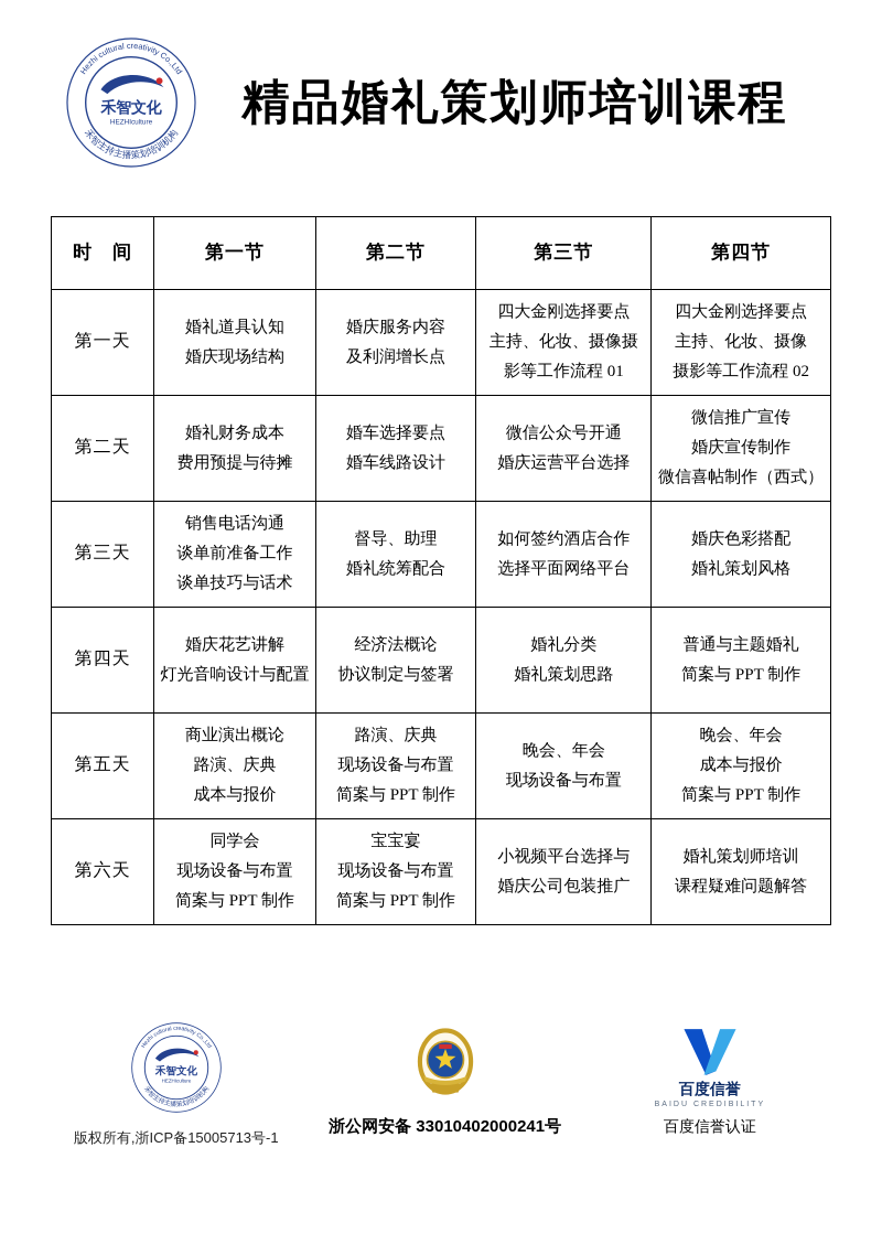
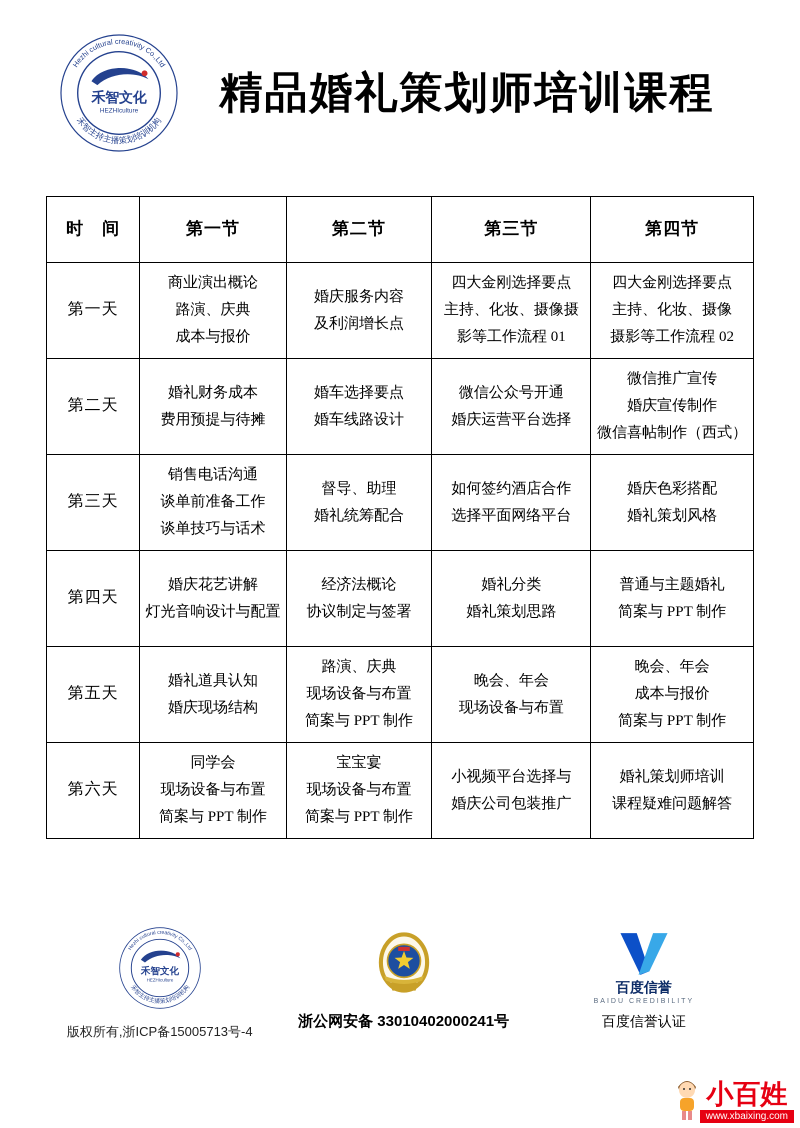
  精品婚礼策划师培训课程
  时 间	第一节	第二节	第三节	第四节
- 第一天	婚礼道具认知 婚庆现场结构	婚庆服务内容 及利润增长点	四大金刚选择要点 主持、化妆、摄像摄 影等工作流程 01	四大金刚选择要点 主持、化妆、摄像 摄影等工作流程 02
+ 第一天	商业演出概论 路演、庆典 成本与报价	婚庆服务内容 及利润增长点	四大金刚选择要点 主持、化妆、摄像摄 影等工作流程 01	四大金刚选择要点 主持、化妆、摄像 摄影等工作流程 02
  第二天	婚礼财务成本 费用预提与待摊	婚车选择要点 婚车线路设计	微信公众号开通 婚庆运营平台选择	微信推广宣传 婚庆宣传制作 微信喜帖制作（西式）
  第三天	销售电话沟通 谈单前准备工作 谈单技巧与话术	督导、助理 婚礼统筹配合	如何签约酒店合作 选择平面网络平台	婚庆色彩搭配 婚礼策划风格
  第四天	婚庆花艺讲解 灯光音响设计与配置	经济法概论 协议制定与签署	婚礼分类 婚礼策划思路	普通与主题婚礼 简案与 PPT 制作
- 第五天	商业演出概论 路演、庆典 成本与报价	路演、庆典 现场设备与布置 简案与 PPT 制作	晚会、年会 现场设备与布置	晚会、年会 成本与报价 简案与 PPT 制作
+ 第五天	婚礼道具认知 婚庆现场结构	路演、庆典 现场设备与布置 简案与 PPT 制作	晚会、年会 现场设备与布置	晚会、年会 成本与报价 简案与 PPT 制作
  第六天	同学会 现场设备与布置 简案与 PPT 制作	宝宝宴 现场设备与布置 简案与 PPT 制作	小视频平台选择与 婚庆公司包装推广	婚礼策划师培训 课程疑难问题解答
- 版权所有,浙ICP备15005713号-1
+ 版权所有,浙ICP备15005713号-4
  浙公网安备 33010402000241号
  百度信誉
  百度信誉认证
+ 小百姓
+ www.xbaixing.com
